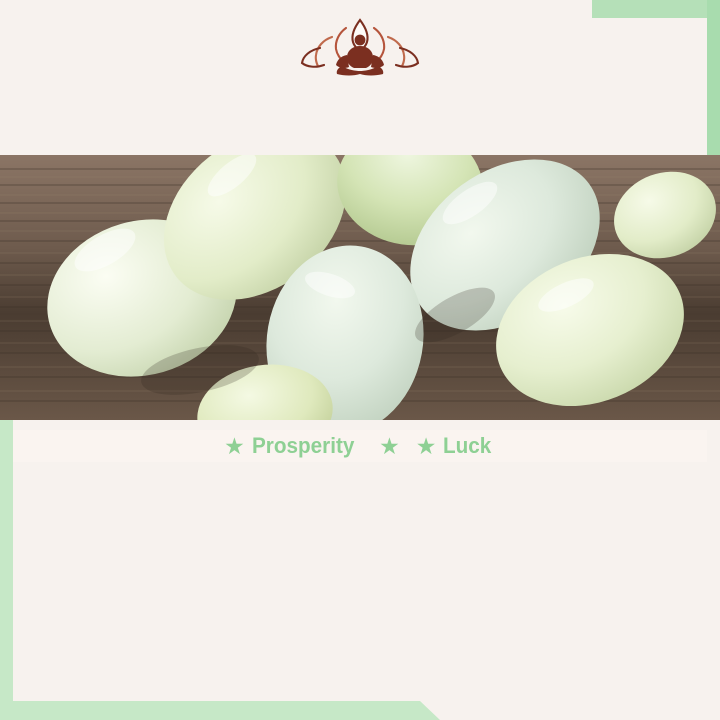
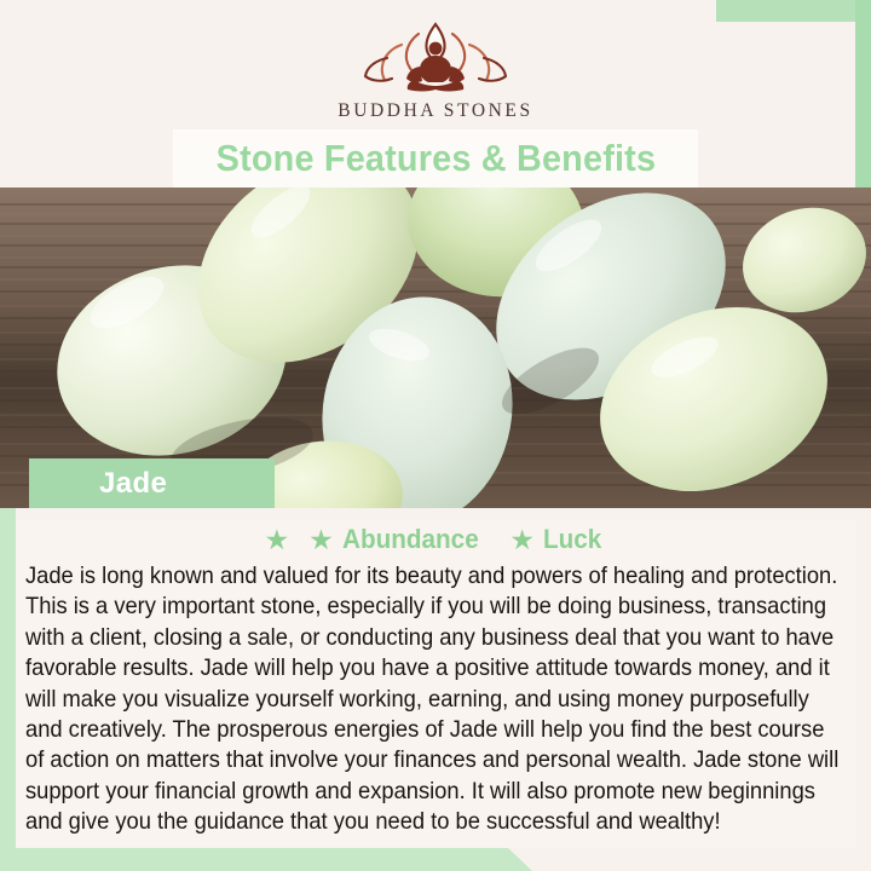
+ BUDDHA STONES
+ Stone Features & Benefits
+ Jade
  ★
- Prosperity
  ★
+ Abundance
  ★
  Luck
+ Jade is long known and valued for its beauty and powers of healing and protection. This is a very important stone, especially if you will be doing business, transacting with a client, closing a sale, or conducting any business deal that you want to have favorable results. Jade will help you have a positive attitude towards money, and it will make you visualize yourself working, earning, and using money purposefully and creatively. The prosperous energies of Jade will help you find the best course of action on matters that involve your finances and personal wealth. Jade stone will support your financial growth and expansion. It will also promote new beginnings and give you the guidance that you need to be successful and wealthy!
